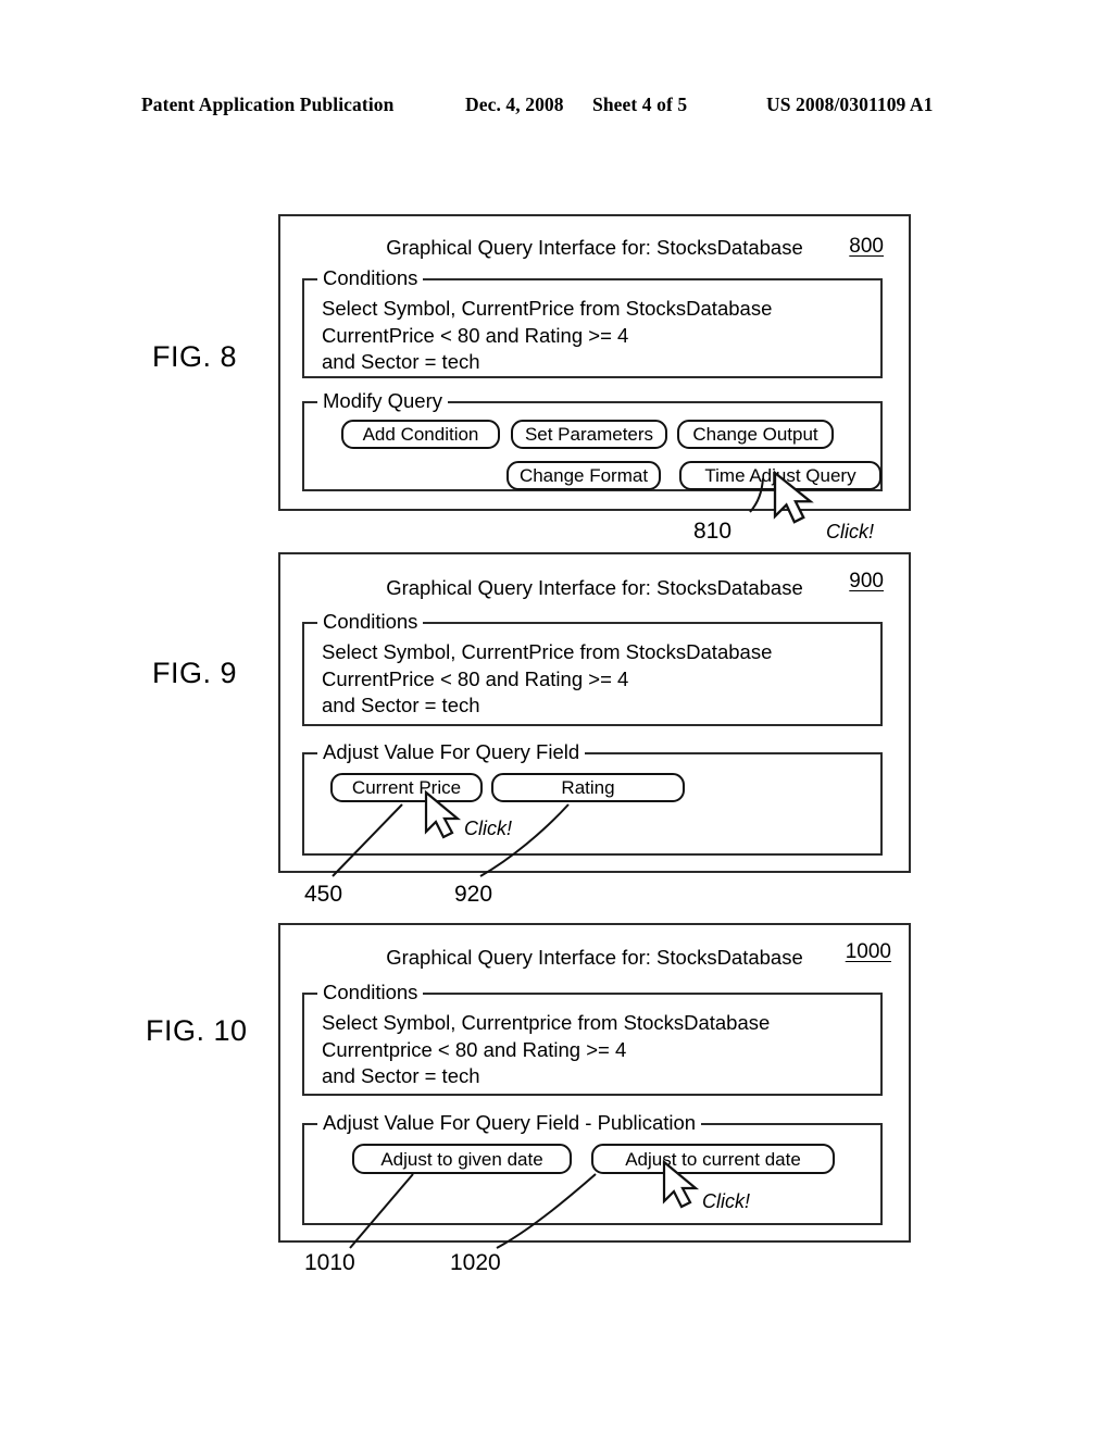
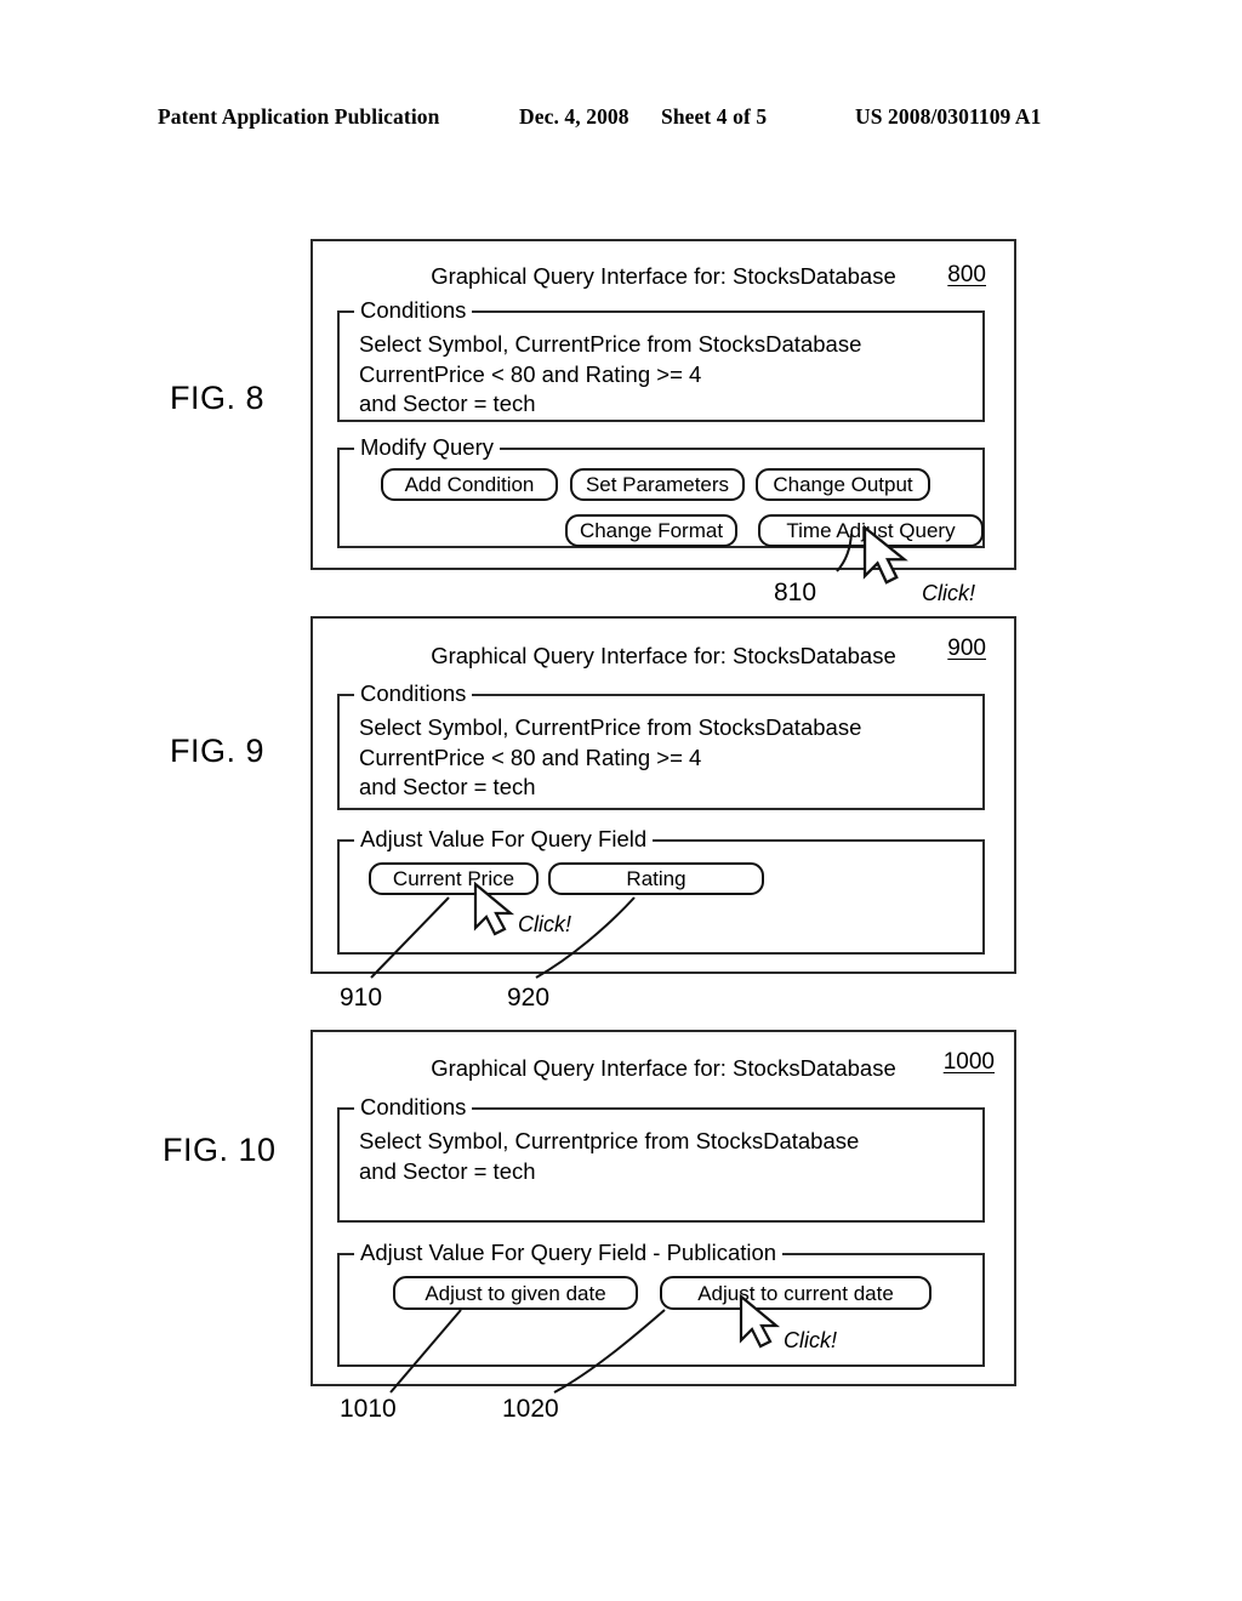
  Patent Application Publication
  Dec. 4, 2008
  Sheet 4 of 5
  US 2008/0301109 A1
  FIG. 8
  Graphical Query Interface for: StocksDatabase
  800
  Conditions
  Select Symbol, CurrentPrice from StocksDatabase
  CurrentPrice < 80 and Rating >= 4
  and Sector = tech
  Modify Query
  Add Condition
  Set Parameters
  Change Output
  Change Format
  Time Adust Query
  810
  Click!
  FIG. 9
  Graphical Query Interface for: StocksDatabase
  900
  Conditions
  Select Symbol, CurrentPrice from StocksDatabase
  CurrentPrice < 80 and Rating >= 4
  and Sector = tech
  Adjust Value For Query Field
  Current Price
  Rating
  Click!
- 450
+ 910
  920
  FIG. 10
  Graphical Query Interface for: StocksDatabase
  1000
  Conditions
  Select Symbol, Currentprice from StocksDatabase
- Currentprice < 80 and Rating >= 4
  and Sector = tech
  Adjust Value For Query Field - Publication
  Adjust to given date
  Adjust to current date
  Click!
  1010
  1020
